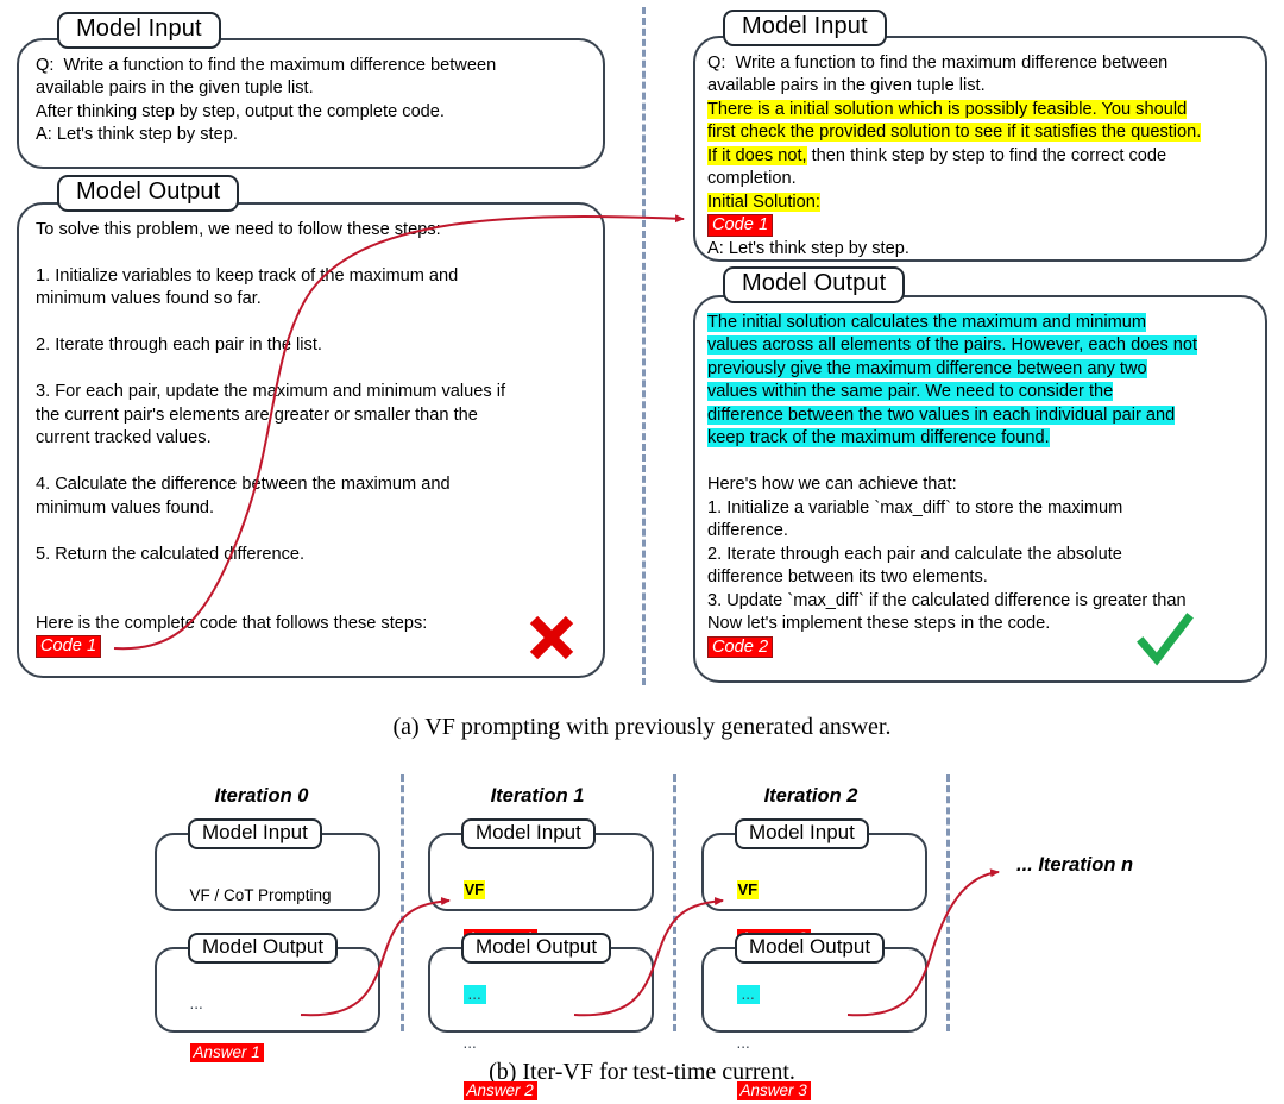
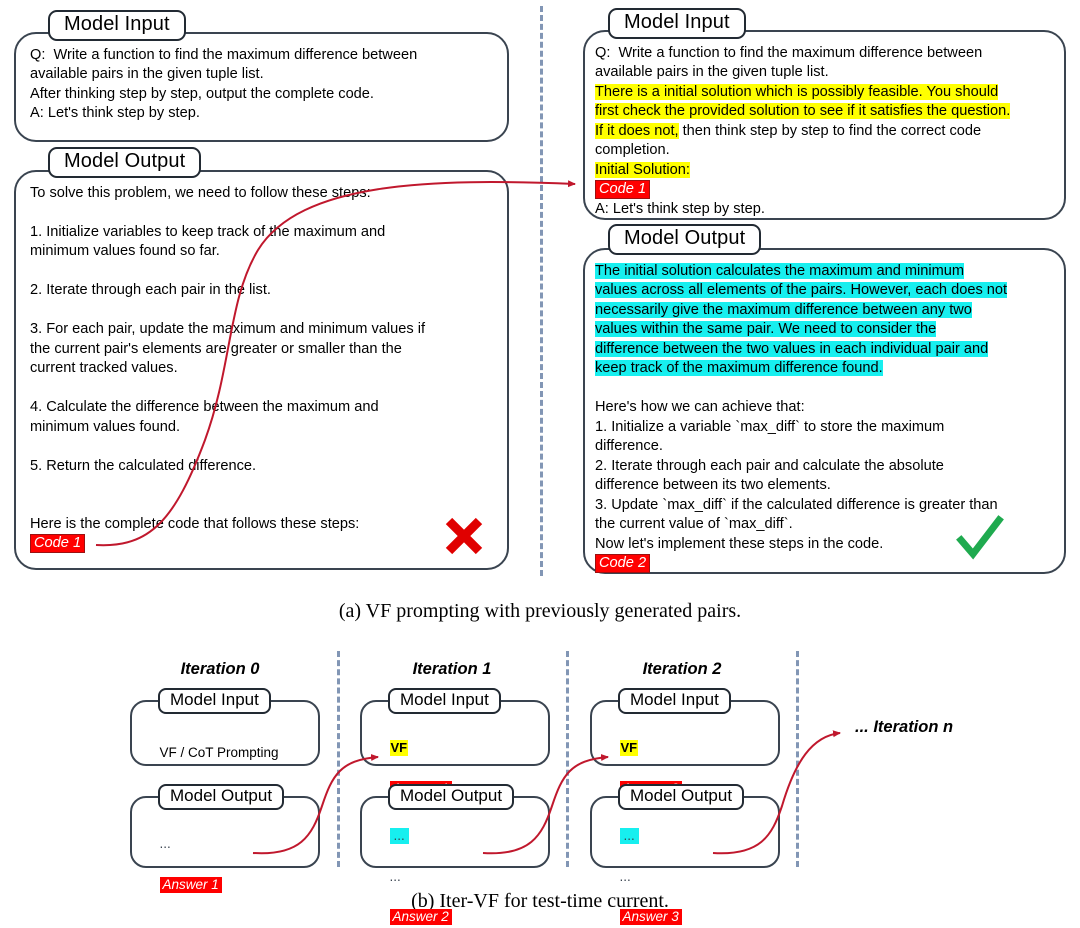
  Model Input
  Q: Write a function to find the maximum difference between
  available pairs in the given tuple list.
  After thinking step by step, output the complete code.
  A: Let's think step by step.
  Model Output
  To solve this problem, we need to follow these stes:
  1. Initialize variables to keep track of the maximum and
  minimum values found so far.
  2. Iterate through each pair in th list.
  3. For each pair, update the maximum and minimum values if
  the current pair's elements are greater or smaller than the
  current tracked values.
  4. Calculate the difference btween the maximum and
  minimum values found.
  5. Return the calculated difference.
  Here is the complet code that follows these steps:
  Code 1
  Model Input
  Q: Write a function to find the maximum difference between
  available pairs in the given tuple list.
  There is a initial solution which is possibly feasible. You should
  first check the provided solution to see if it satisfies the question.
  If it does not, then think step by step to find the correct code
  completion.
  Initial Solution:
  Code 1
  A: Let's think step by step.
  Model Output
  The initial solution calculates the maximum and minimum
  values across all elements of the pairs. However, each does not
- previously give the maximum difference between any two
+ necessarily give the maximum difference between any two
  values within the same pair. We need to consider the
  difference between the two values in each individual pair and
  keep track of the maximum difference found.
  Here's how we can achieve that:
  1. Initialize a variable `max_diff` to store the maximum
  difference.
  2. Iterate through each pair and calculate the absolute
  difference between its two elements.
  3. Update `max_diff` if the calculated difference is greater than
+ the current value of `max_diff`.
  Now let's implement these steps in the code.
  Code 2
- (a) VF prompting with previously generated answer.
+ (a) VF prompting with previously generated pairs.
  Iteration 0
  Model Input
  VF / CoT Prompting
  Model Output
  ...
  Answer 1
  Iteration 1
  Model Input
  VF
  Model Output
  ...
  ...
  Answer 2
  Iteration 2
  Model Input
  VF
  Model Output
  ...
  ...
  Answer 3
  ... Iteration n
  (b) Iter-VF for test-time current.
